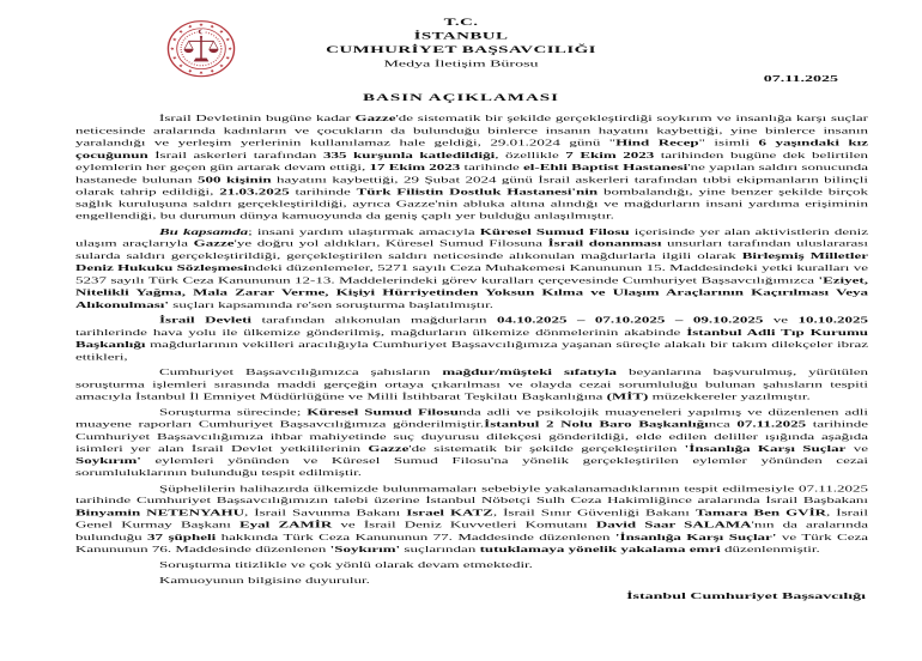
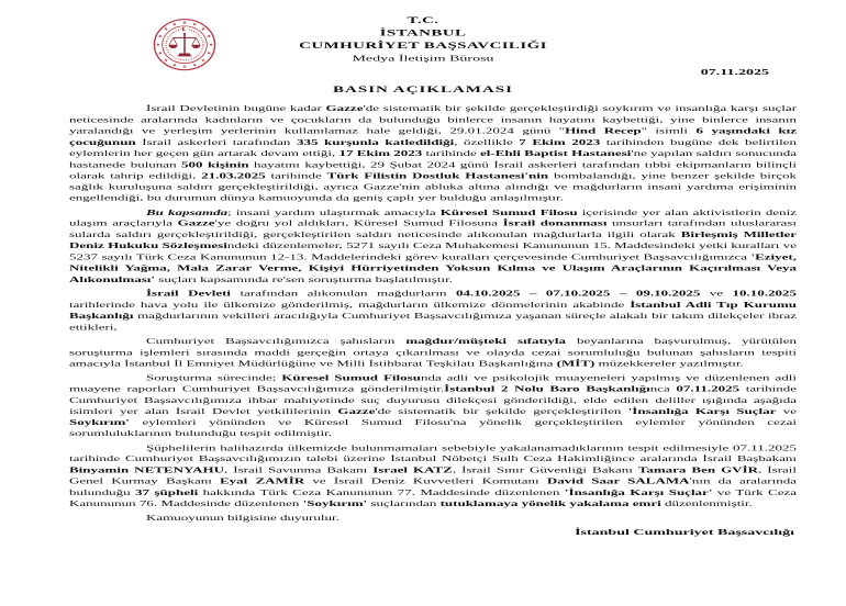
  T.C.
  İSTANBUL
  CUMHURİYET BAŞSAVCILIĞI
  Medya İletişim Bürosu
  07.11.2025
  BASIN AÇIKLAMASI
  İsrail Devletinin bugüne kadar Gazze'de sistematik bir şekilde gerçekleştirdiği soykırım ve insanlığa karşı suçlar neticesinde aralarında kadınların ve çocukların da bulunduğu binlerce insanın hayatını kaybettiği, yine binlerce insanın yaralandığı ve yerleşim yerlerinin kullanılamaz hale geldiği, 29.01.2024 günü "Hind Recep" isimli 6 yaşındaki kız çocuğunun İsrail askerleri tarafından 335 kurşunla katledildiği, özellikle 7 Ekim 2023 tarihinden bugüne dek belirtilen eylemlerin her geçen gün artarak devam ettiği, 17 Ekim 2023 tarihinde el-Ehli Baptist Hastanesi'ne yapılan saldırı sonucunda hastanede bulunan 500 kişinin hayatını kaybettiği, 29 Şubat 2024 günü İsrail askerleri tarafından tıbbi ekipmanların bilinçli olarak tahrip edildiği, 21.03.2025 tarihinde Türk Filistin Dostluk Hastanesi'nin bombalandığı, yine benzer şekilde birçok sağlık kuruluşuna saldırı gerçekleştirildiği, ayrıca Gazze'nin abluka altına alındığı ve mağdurların insani yardıma erişiminin engellendiği, bu durumun dünya kamuoyunda da geniş çaplı yer bulduğu anlaşılmıştır.
  Bu kapsamda; insani yardım ulaştırmak amacıyla Küresel Sumud Filosu içerisinde yer alan aktivistlerin deniz ulaşım araçlarıyla Gazze'ye doğru yol aldıkları, Küresel Sumud Filosuna İsrail donanması unsurları tarafından uluslararası sularda saldırı gerçekleştirildiği, gerçekleştirilen saldırı neticesinde alıkonulan mağdurlarla ilgili olarak Birleşmiş Milletler Deniz Hukuku Sözleşmesindeki düzenlemeler, 5271 sayılı Ceza Muhakemesi Kanununun 15. Maddesindeki yetki kuralları ve 5237 sayılı Türk Ceza Kanununun 12-13. Maddelerindeki görev kuralları çerçevesinde Cumhuriyet Başsavcılığımızca 'Eziyet, Nitelikli Yağma, Mala Zarar Verme, Kişiyi Hürriyetinden Yoksun Kılma ve Ulaşım Araçlarının Kaçırılması Veya Alıkonulması' suçları kapsamında re'sen soruşturma başlatılmıştır.
  İsrail Devleti tarafından alıkonulan mağdurların 04.10.2025 – 07.10.2025 – 09.10.2025 ve 10.10.2025 tarihlerinde hava yolu ile ülkemize gönderilmiş, mağdurların ülkemize dönmelerinin akabinde İstanbul Adli Tıp Kurumu Başkanlığı mağdurlarının vekilleri aracılığıyla Cumhuriyet Başsavcılığımıza yaşanan süreçle alakalı bir takım dilekçeler ibraz ettikleri,
  Cumhuriyet Başsavcılığımızca şahısların mağdur/müşteki sıfatıyla beyanlarına başvurulmuş, yürütülen soruşturma işlemleri sırasında maddi gerçeğin ortaya çıkarılması ve olayda cezai sorumluluğu bulunan şahısların tespiti amacıyla İstanbul İl Emniyet Müdürlüğüne ve Milli İstihbarat Teşkilatı Başkanlığına (MİT) müzekkereler yazılmıştır.
  Soruşturma sürecinde; Küresel Sumud Filosunda adli ve psikolojik muayeneleri yapılmış ve düzenlenen adli muayene raporları Cumhuriyet Başsavcılığımıza gönderilmiştir.İstanbul 2 Nolu Baro Başkanlığınca 07.11.2025 tarihinde Cumhuriyet Başsavcılığımıza ihbar mahiyetinde suç duyurusu dilekçesi gönderildiği, elde edilen deliller ışığında aşağıda isimleri yer alan İsrail Devlet yetkililerinin Gazze'de sistematik bir şekilde gerçekleştirilen 'İnsanlığa Karşı Suçlar ve Soykırım' eylemleri yönünden ve Küresel Sumud Filosu'na yönelik gerçekleştirilen eylemler yönünden cezai sorumluluklarının bulunduğu tespit edilmiştir.
  Şüphelilerin halihazırda ülkemizde bulunmamaları sebebiyle yakalanamadıklarının tespit edilmesiyle 07.11.2025 tarihinde Cumhuriyet Başsavcılığımızın talebi üzerine İstanbul Nöbetçi Sulh Ceza Hakimliğince aralarında İsrail Başbakanı Binyamin NETENYAHU, İsrail Savunma Bakanı Israel KATZ, İsrail Sınır Güvenliği Bakanı Tamara Ben GVİR, İsrail Genel Kurmay Başkanı Eyal ZAMİR ve İsrail Deniz Kuvvetleri Komutanı David Saar SALAMA'nın da aralarında bulunduğu 37 şüpheli hakkında Türk Ceza Kanununun 77. Maddesinde düzenlenen 'İnsanlığa Karşı Suçlar' ve Türk Ceza Kanununun 76. Maddesinde düzenlenen 'Soykırım' suçlarından tutuklamaya yönelik yakalama emri düzenlenmiştir.
- Soruşturma titizlikle ve çok yönlü olarak devam etmektedir.
  Kamuoyunun bilgisine duyurulur.
  İstanbul Cumhuriyet Başsavcılığı
